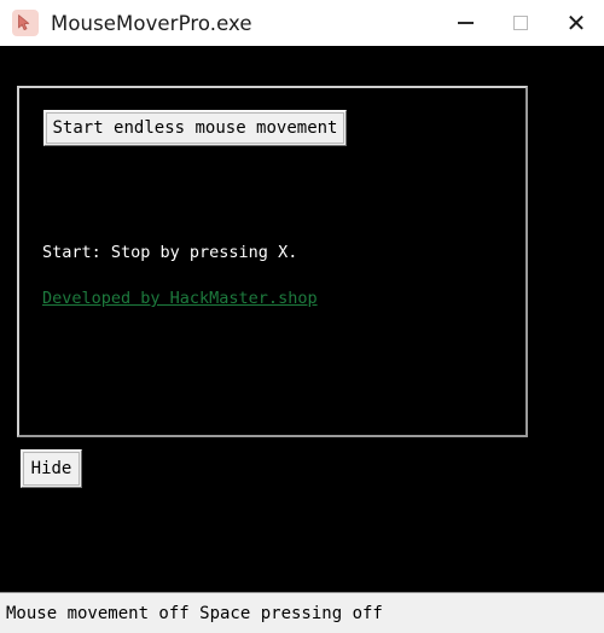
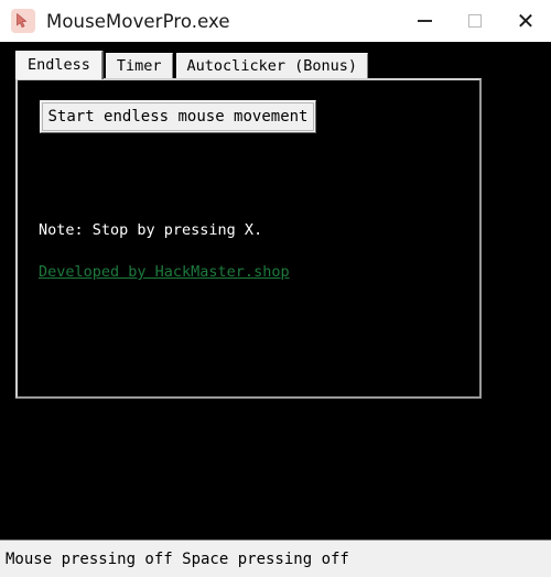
  MouseMoverPro.exe
  ✕
+ Endless
+ Timer
+ Autoclicker (Bonus)
  Start endless mouse movement
- Start: Stop by pressing X.
+ Note: Stop by pressing X.
  Developed by HackMaster.shop
- Hide
- Mouse movement off Space pressing off
+ Mouse pressing off Space pressing off
